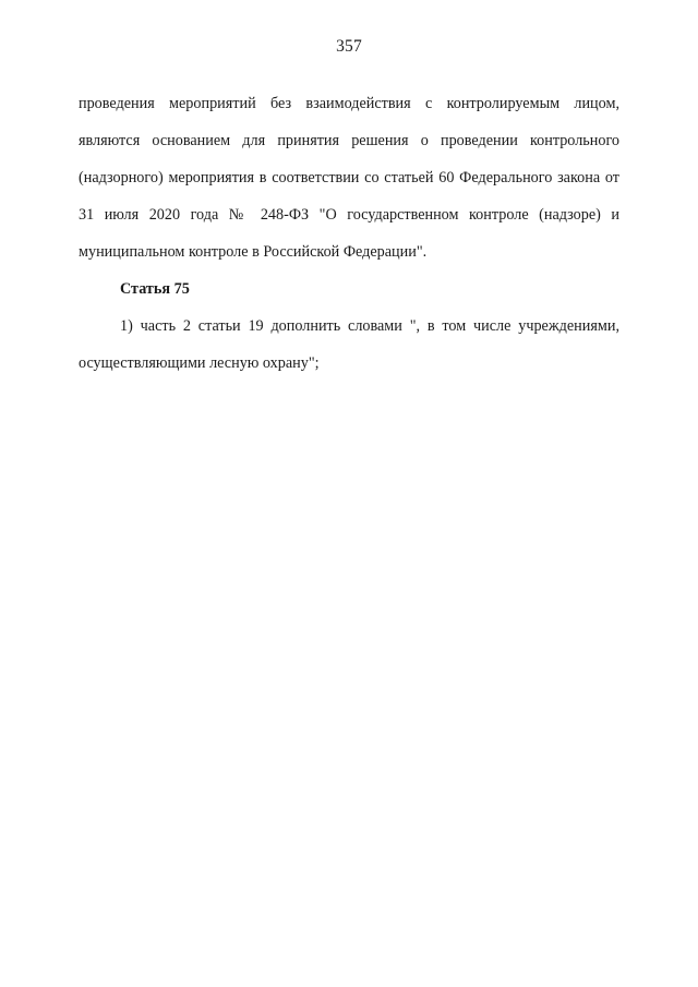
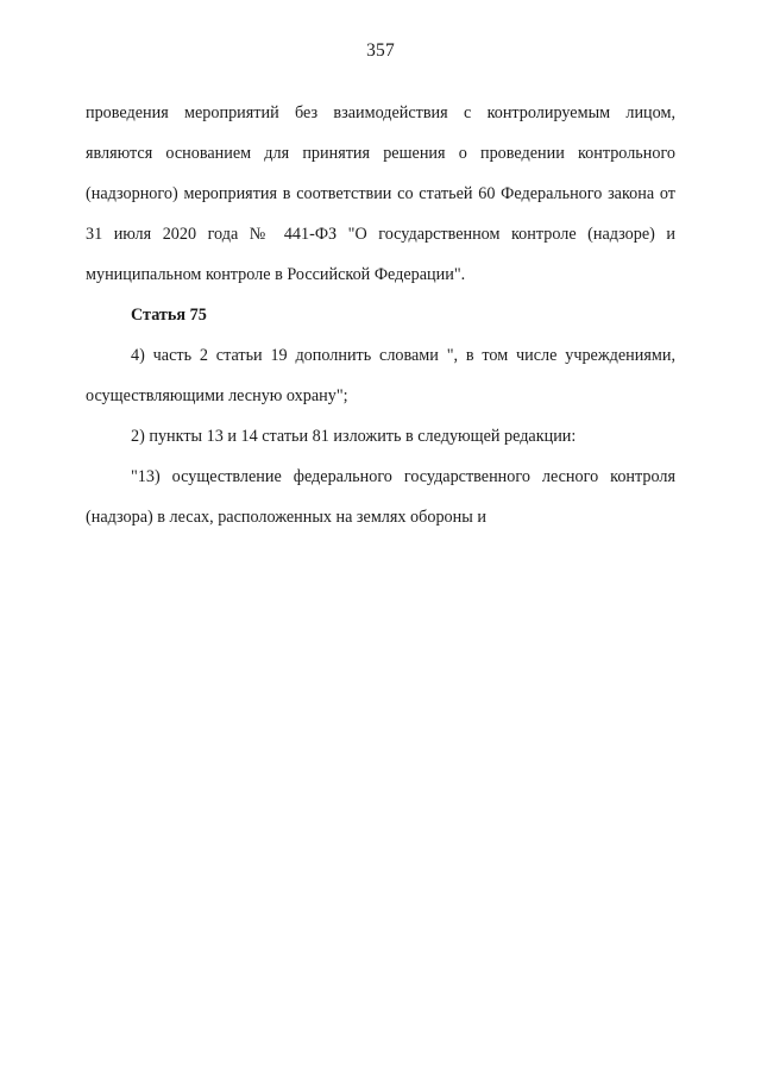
  357
- проведения мероприятий без взаимодействия с контролируемым лицом, являются основанием для принятия решения о проведении контрольного (надзорного) мероприятия в соответствии со статьей 60 Федерального закона от 31 июля 2020 года № 248-ФЗ "О государственном контроле (надзоре) и муниципальном контроле в Российской Федерации".
+ проведения мероприятий без взаимодействия с контролируемым лицом, являются основанием для принятия решения о проведении контрольного (надзорного) мероприятия в соответствии со статьей 60 Федерального закона от 31 июля 2020 года № 441-ФЗ "О государственном контроле (надзоре) и муниципальном контроле в Российской Федерации".
  Статья 75
- 1) часть 2 статьи 19 дополнить словами ", в том числе учреждениями, осуществляющими лесную охрану";
+ 4) часть 2 статьи 19 дополнить словами ", в том числе учреждениями, осуществляющими лесную охрану";
+ 2) пункты 13 и 14 статьи 81 изложить в следующей редакции:
+ "13) осуществление федерального государственного лесного контроля (надзора) в лесах, расположенных на землях обороны и
